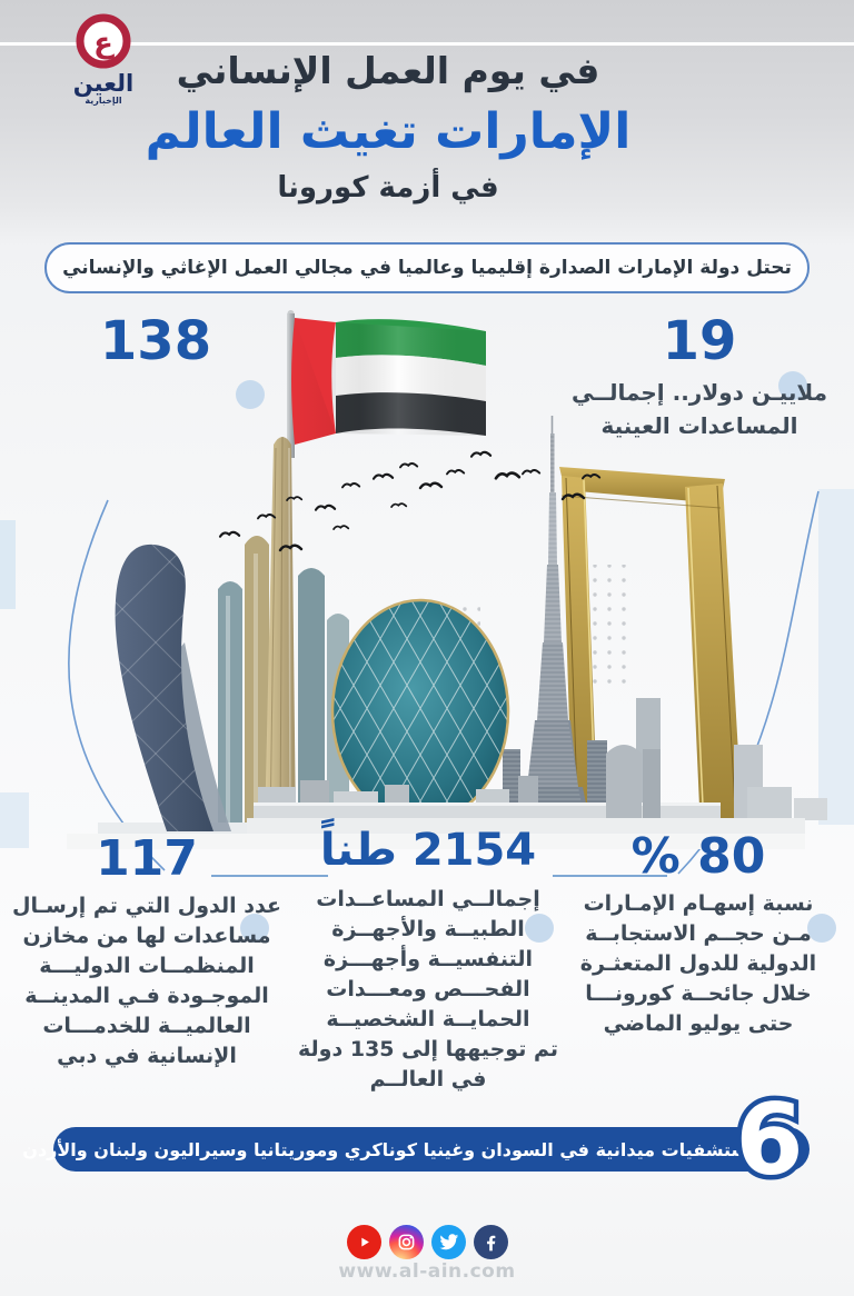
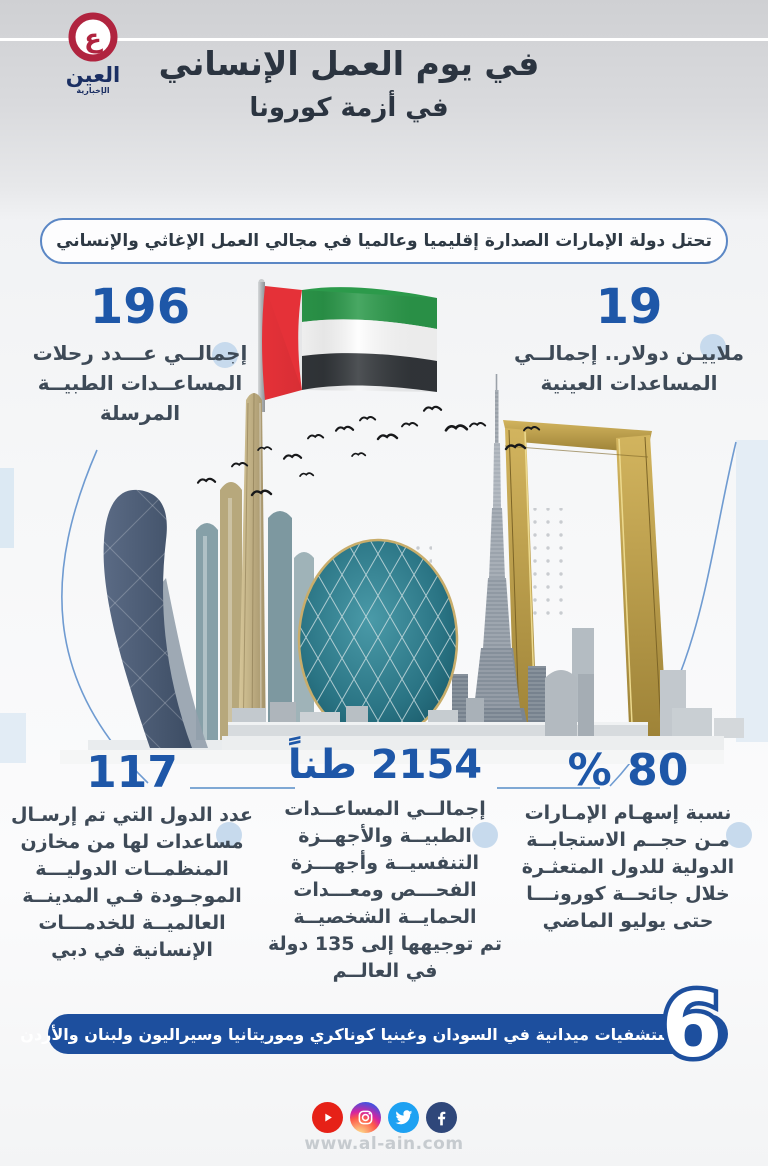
  ع
  العين
  الإخبارية
  في يوم العمل الإنساني
- الإمارات تغيث العالم
  في أزمة كورونا
  تحتل دولة الإمارات الصدارة إقليميا وعالميا في مجالي العمل الإغاثي والإنساني
- 138
+ 196
+ إجمالــي عـــدد رحلات
+ المساعــدات الطبيــة
+ المرسلة
  19
  ملاييـن دولار.. إجمالــي
  المساعدات العينية
  117
  عدد الدول التي تم إرسـال
  مساعدات لها من مخازن
  المنظمــات الدوليـــة
  الموجـودة فـي المدينــة
  العالميــة للخدمـــات
  الإنسانية في دبي
  2154 طناً
  إجمالــي المساعــدات
  الطبيــة والأجهــزة
  التنفسيــة وأجهـــزة
  الفحـــص ومعـــدات
  الحمايــة الشخصيــة
  تم توجيهها إلى 135 دولة
  في العالــم
  80 %
  نسبة إسهـام الإمـارات
  مـن حجــم الاستجابــة
  الدولية للدول المتعثـرة
  خلال جائحــة كورونـــا
  حتى يوليو الماضي
  ستشفيات ميدانية في السودان وغينيا كوناكري وموريتانيا وسيراليون ولبنان والأر
  6
  www.al-ain.com
